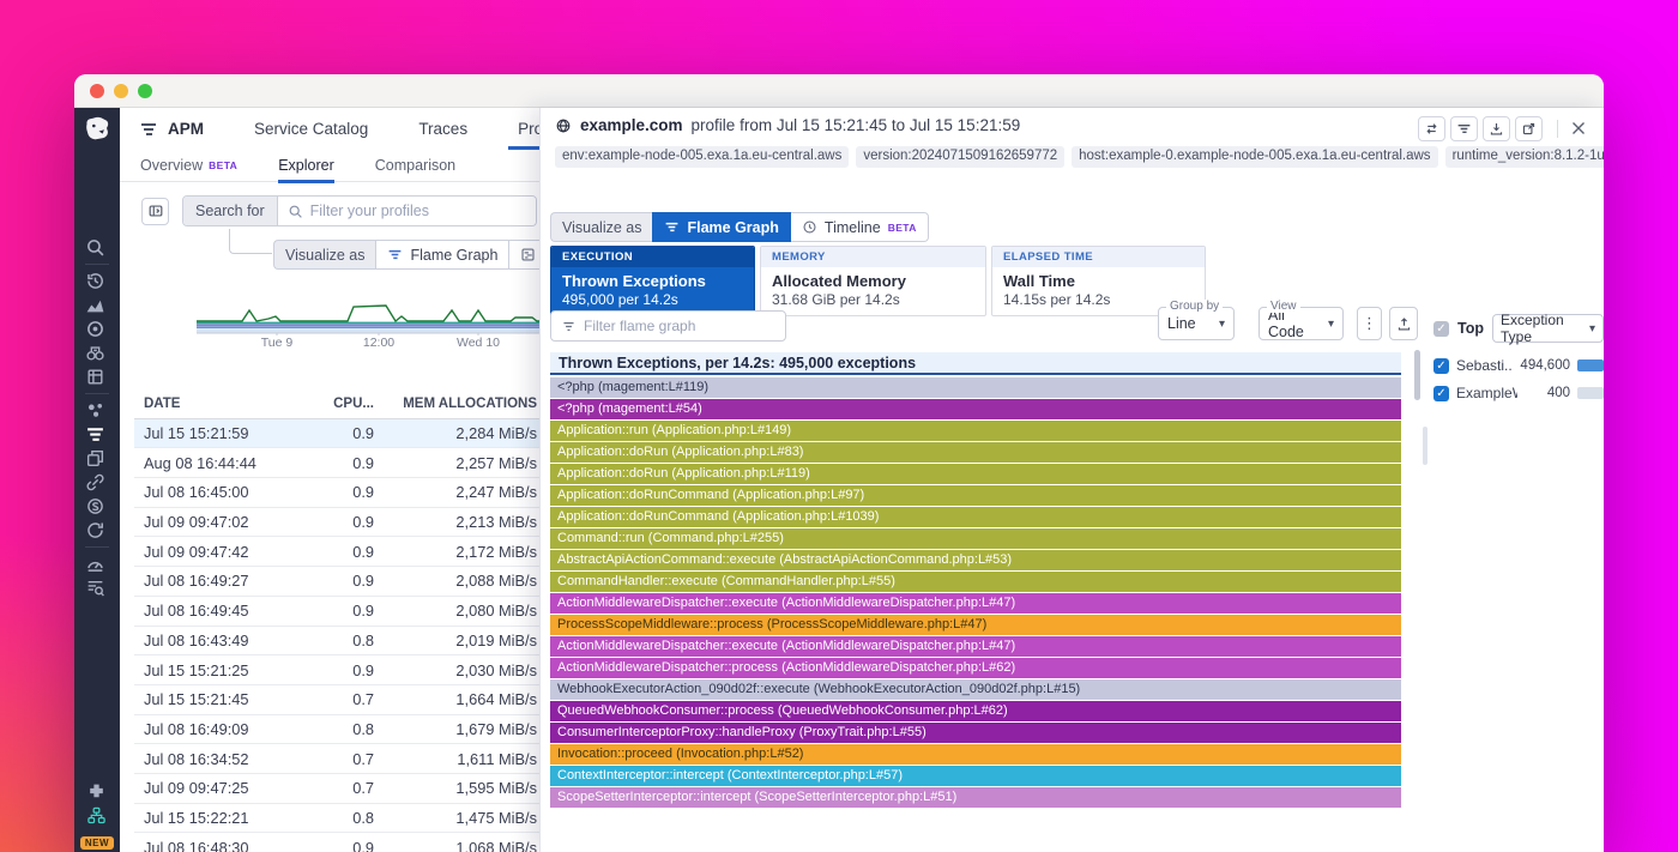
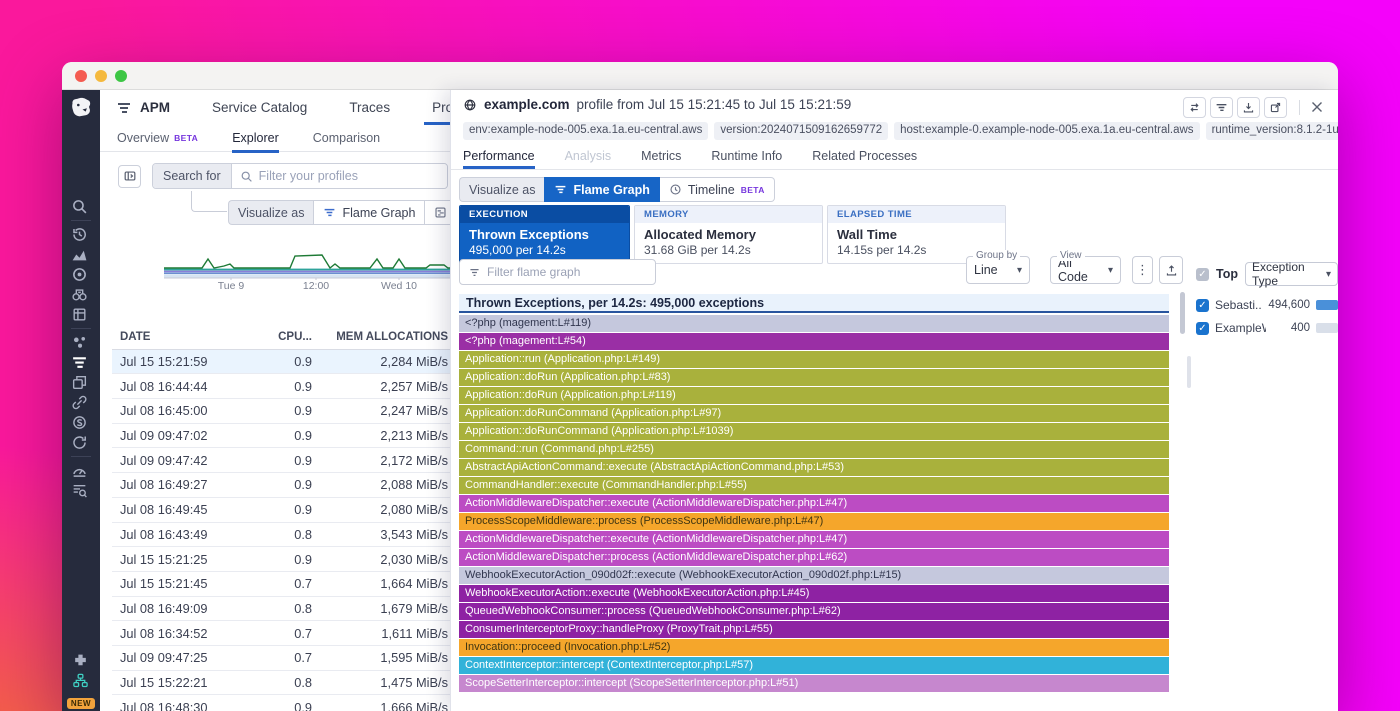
  NEW
  APM
  Service Catalog
  Traces
  Overview
  BETA
  Explorer
  Comparison
  Search for
  Filter your profiles
  Visualize as
  Flame Graph
  Tue 9
  12:00
  Wed 10
  DATE
  CPU...
  MEM ALLOCATIONS
  Jul 15 15:21:59
  0.9
  2,284 MiB/s
- Aug 08 16:44:44
+ Jul 08 16:44:44
  0.9
  2,257 MiB/s
  Jul 08 16:45:00
  0.9
  2,247 MiB/s
  Jul 09 09:47:02
  0.9
  2,213 MiB/s
  Jul 09 09:47:42
  0.9
  2,172 MiB/s
  Jul 08 16:49:27
  0.9
  2,088 MiB/s
  Jul 08 16:49:45
  0.9
  2,080 MiB/s
  Jul 08 16:43:49
  0.8
- 2,019 MiB/s
+ 3,543 MiB/s
  Jul 15 15:21:25
  0.9
  2,030 MiB/s
  Jul 15 15:21:45
  0.7
  1,664 MiB/s
  Jul 08 16:49:09
  0.8
  1,679 MiB/s
  Jul 08 16:34:52
  0.7
  1,611 MiB/s
  Jul 09 09:47:25
  0.7
  1,595 MiB/s
  Jul 15 15:22:21
  0.8
  1,475 MiB/s
  Jul 08 16:48:30
  0.9
- 1,068 MiB/s
+ 1,666 MiB/s
  example.com
  profile from Jul 15 15:21:45 to Jul 15 15:21:59
  env:example-node-005.exa.1a.eu-central.aws
  version:2024071509162659772
  host:example-0.example-node-005.exa.1a.eu-central.aws
  runtime_version:8.1.2-1u
+ Performance
+ Analysis
+ Metrics
+ Runtime Info
+ Related Processes
  Visualize as
  Flame Graph
  Timeline
  BETA
  EXECUTION
  Thrown Exceptions
  495,000 per 14.2s
  MEMORY
  Allocated Memory
  31.68 GiB per 14.2s
  ELAPSED TIME
  Wall Time
  14.15s per 14.2s
  Filter flame graph
  Group by
  Line
  ▾
  View
  All Code
  ▾
  ⋮
  Thrown Exceptions, per 14.2s: 495,000 exceptions
  <?php (magement:L#119)
  <?php (magement:L#54)
  Application::run (Application.php:L#149)
  Application::doRun (Application.php:L#83)
  Application::doRun (Application.php:L#119)
  Application::doRunCommand (Application.php:L#97)
  Application::doRunCommand (Application.php:L#1039)
  Command::run (Command.php:L#255)
  AbstractApiActionCommand::execute (AbstractApiActionCommand.php:L#53)
  CommandHandler::execute (CommandHandler.php:L#55)
  ActionMiddlewareDispatcher::execute (ActionMiddlewareDispatcher.php:L#47)
  ProcessScopeMiddleware::process (ProcessScopeMiddleware.php:L#47)
  ActionMiddlewareDispatcher::execute (ActionMiddlewareDispatcher.php:L#47)
  ActionMiddlewareDispatcher::process (ActionMiddlewareDispatcher.php:L#62)
  WebhookExecutorAction_090d02f::execute (WebhookExecutorAction_090d02f.php:L#15)
+ WebhookExecutorAction::execute (WebhookExecutorAction.php:L#45)
  QueuedWebhookConsumer::process (QueuedWebhookConsumer.php:L#62)
  ConsumerInterceptorProxy::handleProxy (ProxyTrait.php:L#55)
  Invocation::proceed (Invocation.php:L#52)
  ContextInterceptor::intercept (ContextInterceptor.php:L#57)
  ScopeSetterInterceptor::intercept (ScopeSetterInterceptor.php:L#51)
  ✓
  Top
  Exception Type
  ▾
  ✓
  Sebasti..
  494,600
  ✓
  400
